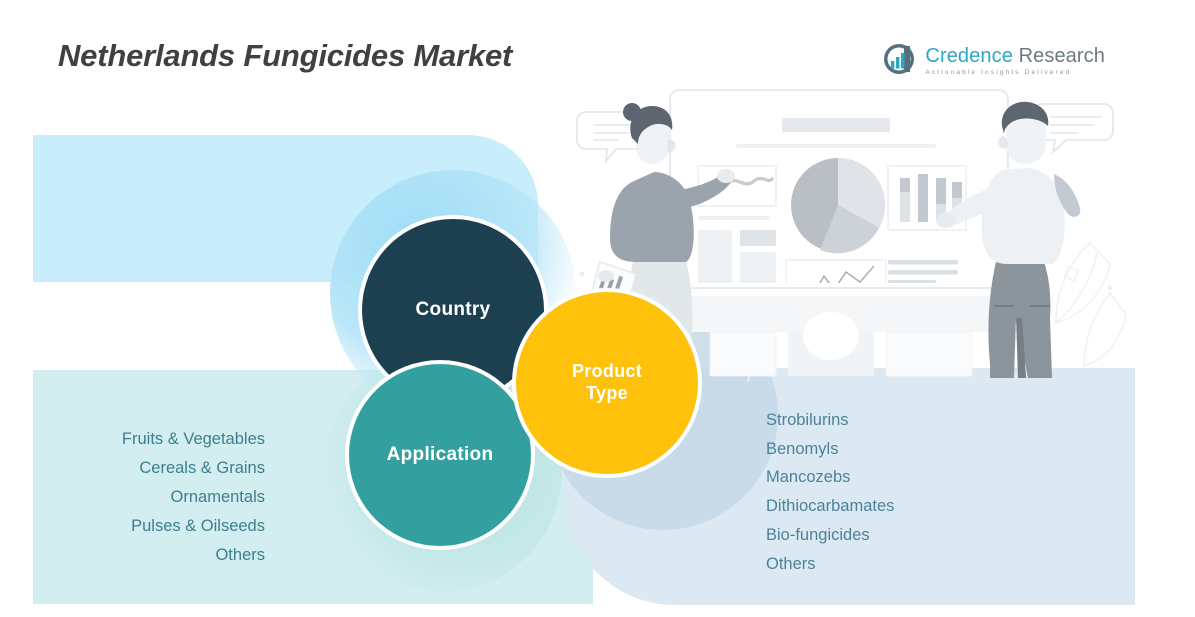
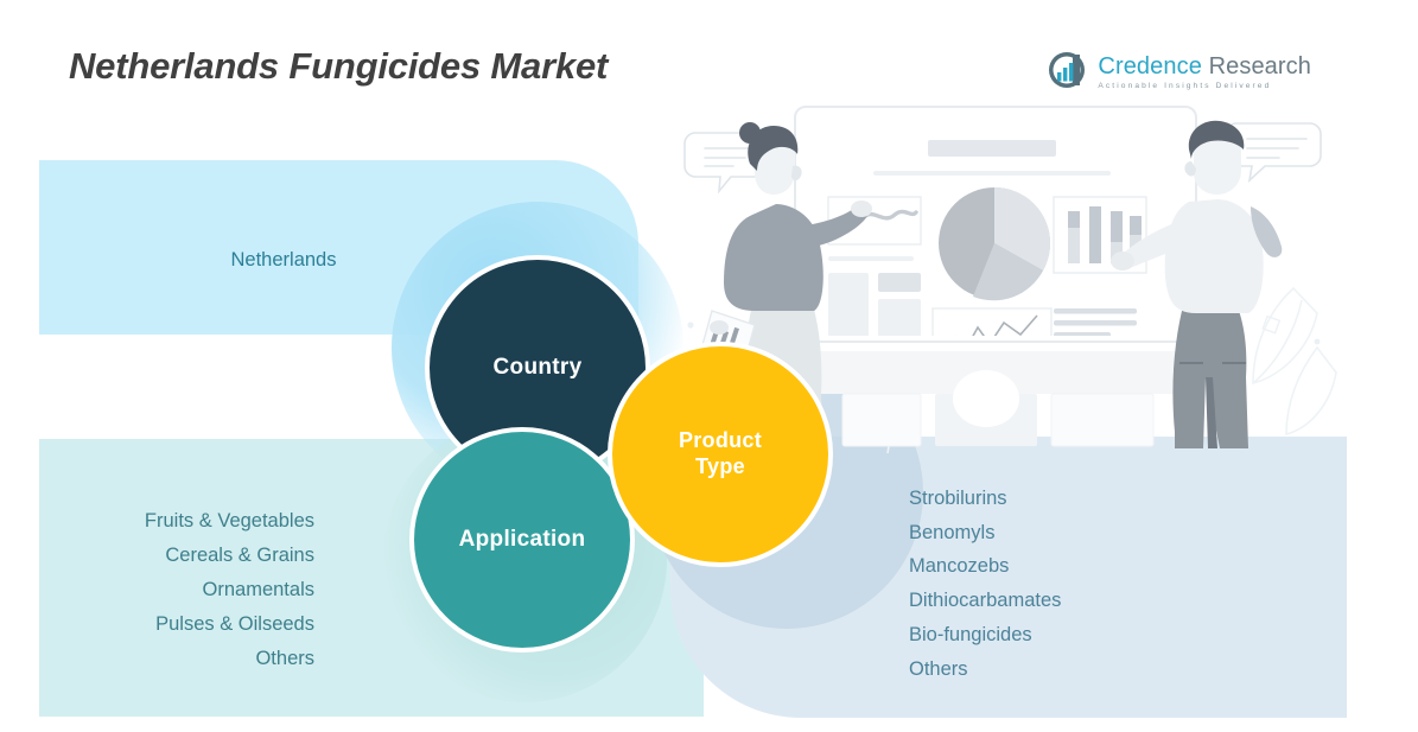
  Netherlands Fungicides Market
  Credence Research
+ Netherlands
  Fruits & Vegetables
  Cereals & Grains
  Ornamentals
  Pulses & Oilseeds
  Others
  Strobilurins
  Benomyls
  Mancozebs
  Dithiocarbamates
  Bio-fungicides
  Others
  Country
  Application
  Product
  Type
